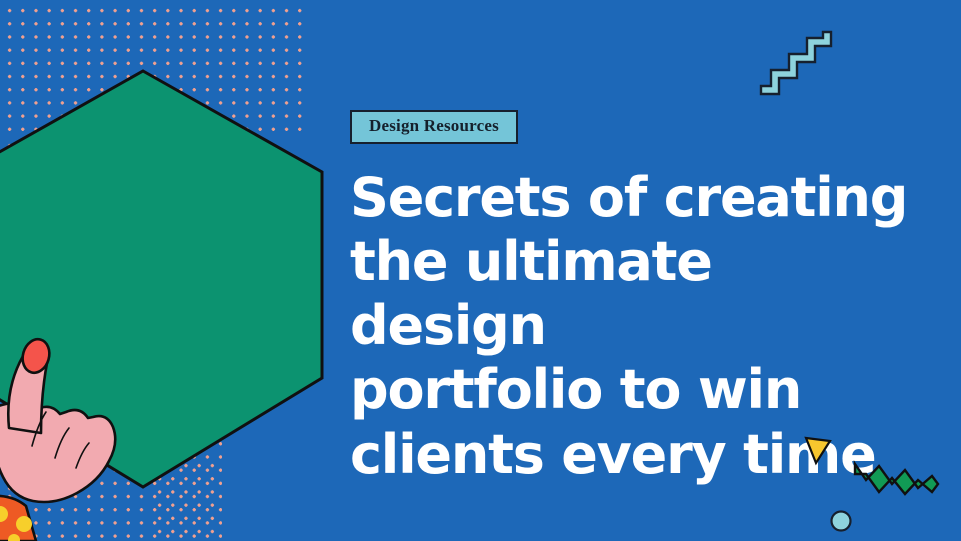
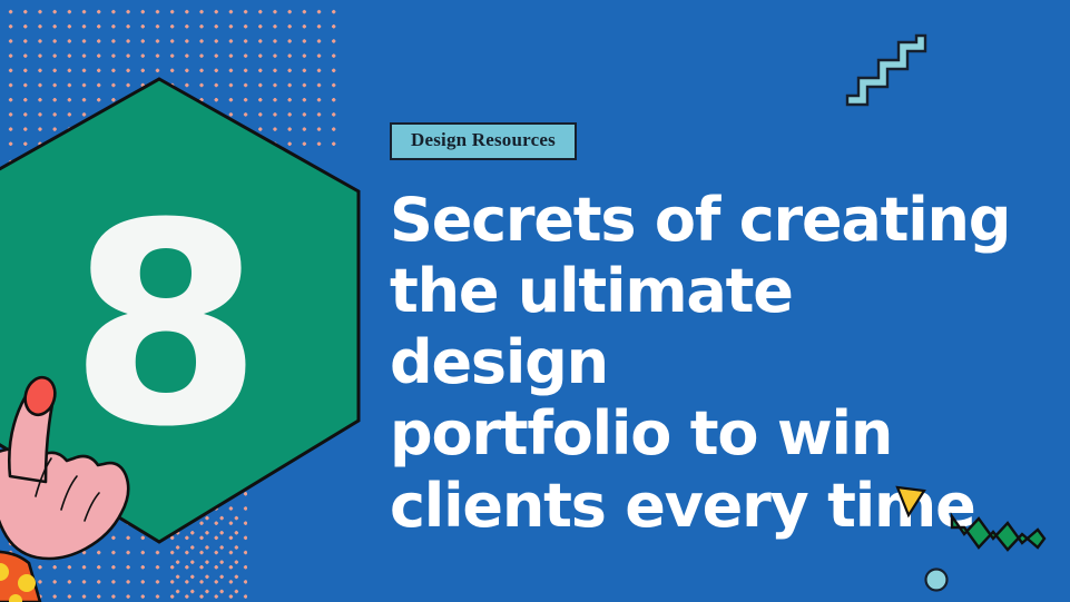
+ 8
  Design Resources
  Secrets of creating
  the ultimate design
  portfolio to win
  clients every tie
